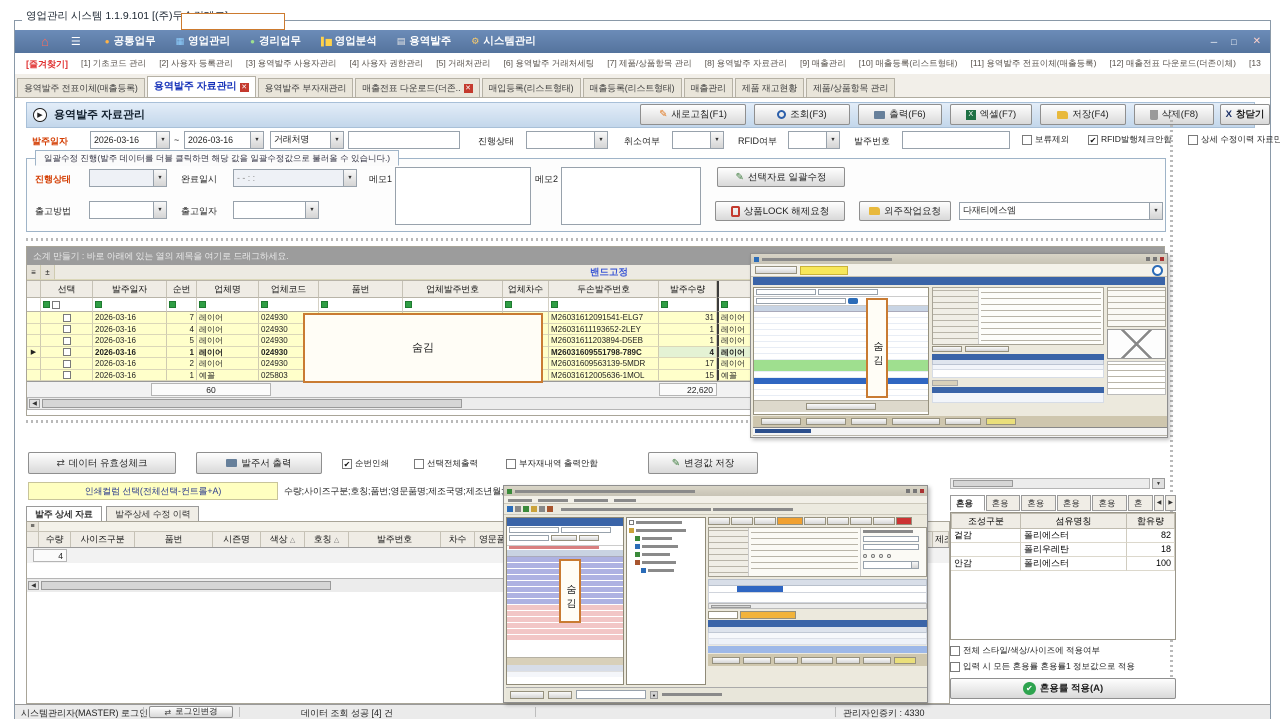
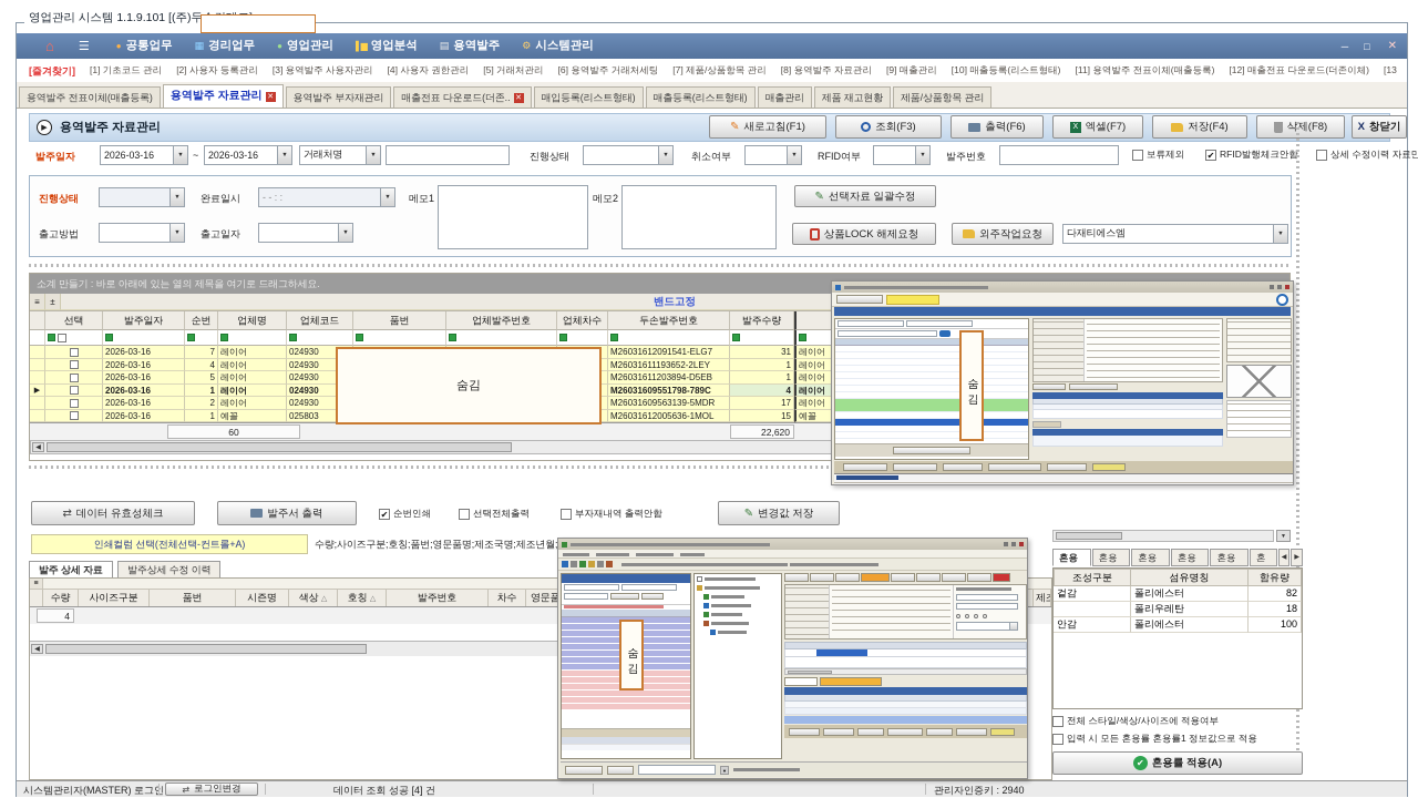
  영업관리 시스템 1.1.9.101 [(주)두
  ⌂
  ☰
  ●
  공통업무
  ▦
- 영업관리
+ 경리업무
  ●
- 경리업무
+ 영업관리
  ▌▆
  영업분석
  ▤
  용역발주
  ⚙
  시스템관리
  ─
  □
  ✕
  [즐겨찾기]
  [1] 기초코드 관리
  [2] 사용자 등록관리
  [3] 용역발주 사용자관리
  [4] 사용자 권한관리
  [5] 거래처관리
  [6] 용역발주 거래처세팅
  [7] 제품/상품항목 관리
  [8] 용역발주 자료관리
  [9] 매출관리
  [10] 매출등록(리스트형태)
  [11] 용역발주 전표이체(매출등록)
  [12] 매출전표 다운로드(더존이체)
  용역발주 전표이체(매출등록)
  용역발주 자료관리
  용역발주 부자재관리
  매출전표 다운로드(더존..
  매입등록(리스트형태)
  매출등록(리스트형태)
  매출관리
  제품 재고현황
  제품/상품항목 관리
  용역발주 자료관리
  ✎
  새로고침(F1)
  조회(F3)
  출력(F6)
  엑셀(F7)
  저장(F4)
  삭제(F8)
  X
  창닫기
  발주일자
  2026-03-16
  ~
  2026-03-16
  거래처명
  진행상태
  취소여부
  RFID여부
  발주번호
  보류제외
  ✔
  RFID발행체크안함
  상세 수정이력 자료만
- 일괄수정 진행(발주 데이터를 더블 클릭하면 해당 값을 일괄수정값으로 불러올 수 있습니다.)
  진행상태
  완료일시
  - - : :
  메모1
  메모2
  출고방법
  출고일자
  ✎
  선택자료 일괄수정
  상품LOCK 해제요청
  외주작업요청
  다재티에스엠
  소계 만들기 : 바로 아래에 있는 열의 제목을 여기로 드래그하세요.
  ≡
  ±
  밴드고정
  선택
  발주일자
  순번
  업체명
  업체코드
  품번
  업체발주번호
  업체차수
  두손발주번호
  발주수량
  2026-03-16
  7
  레이어
  024930
  M26031612091541-ELG7
  31
  레이어
  2026-03-16
  4
  레이어
  024930
  M26031611193652-2LEY
  1
  레이어
  2026-03-16
  5
  레이어
  024930
  M26031611203894-D5EB
  1
  레이어
  2026-03-16
  1
  레이어
  024930
  M26031609551798-789C
  4
  레이어
  2026-03-16
  2
  레이어
  024930
  M26031609563139-5MDR
  17
  레이어
  2026-03-16
  1
  예꼴
  025803
  M26031612005636-1MOL
  15
  예꼴
  60
  22,620
  숨김
  ⇄
  데이터 유효성체크
  발주서 출력
  ✔
  순번인쇄
  선택전체출력
  부자재내역 출력안함
  ✎
  변경값 저장
  인쇄컬럼 선택(전체선택-컨트롤+A)
  발주 상세 자료 발주상세 수정 이력
  수량
  사이즈구분
  품번
  시즌명
  발주번호
  차수
  영문품
  4
  조성구분
  섬유명칭
  함유량
  겉감
  폴리에스터
  82
  폴리우레탄
  18
  안감
  폴리에스터
  100
  전체 스타일/색상/사이즈에 적용여부
  입력 시 모든 혼용률 혼용률1 정보값으로 적용
  ✔
  혼용률 적용(A)
  시스템관리자(MASTER) 로그
  ⇄
  로그인변경
  데이터 조회 성공 [4] 건
- 관리자인증키 : 4330
+ 관리자인증키 : 2940
